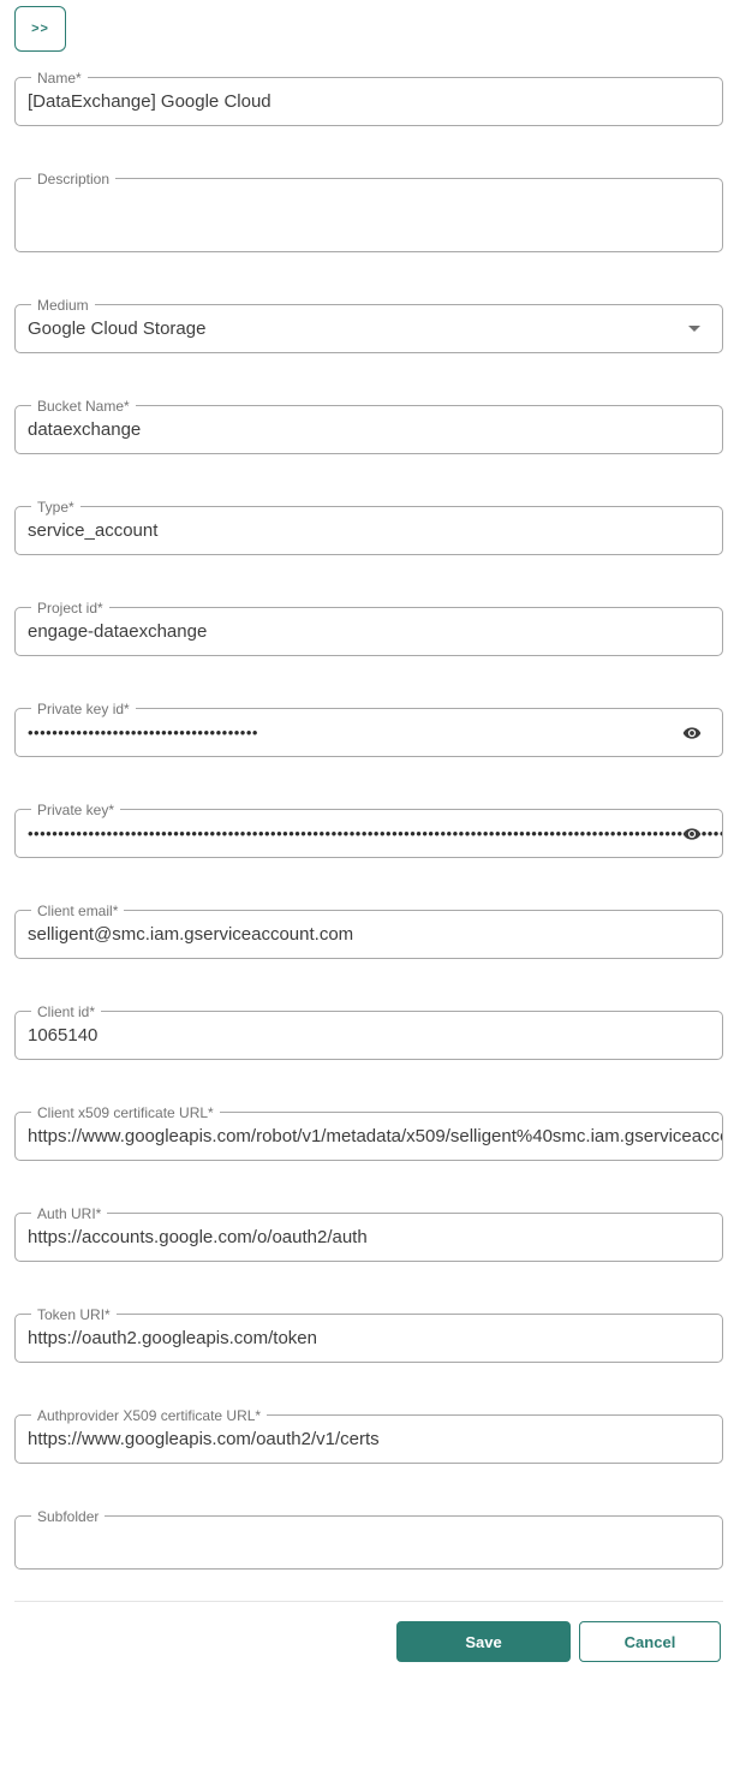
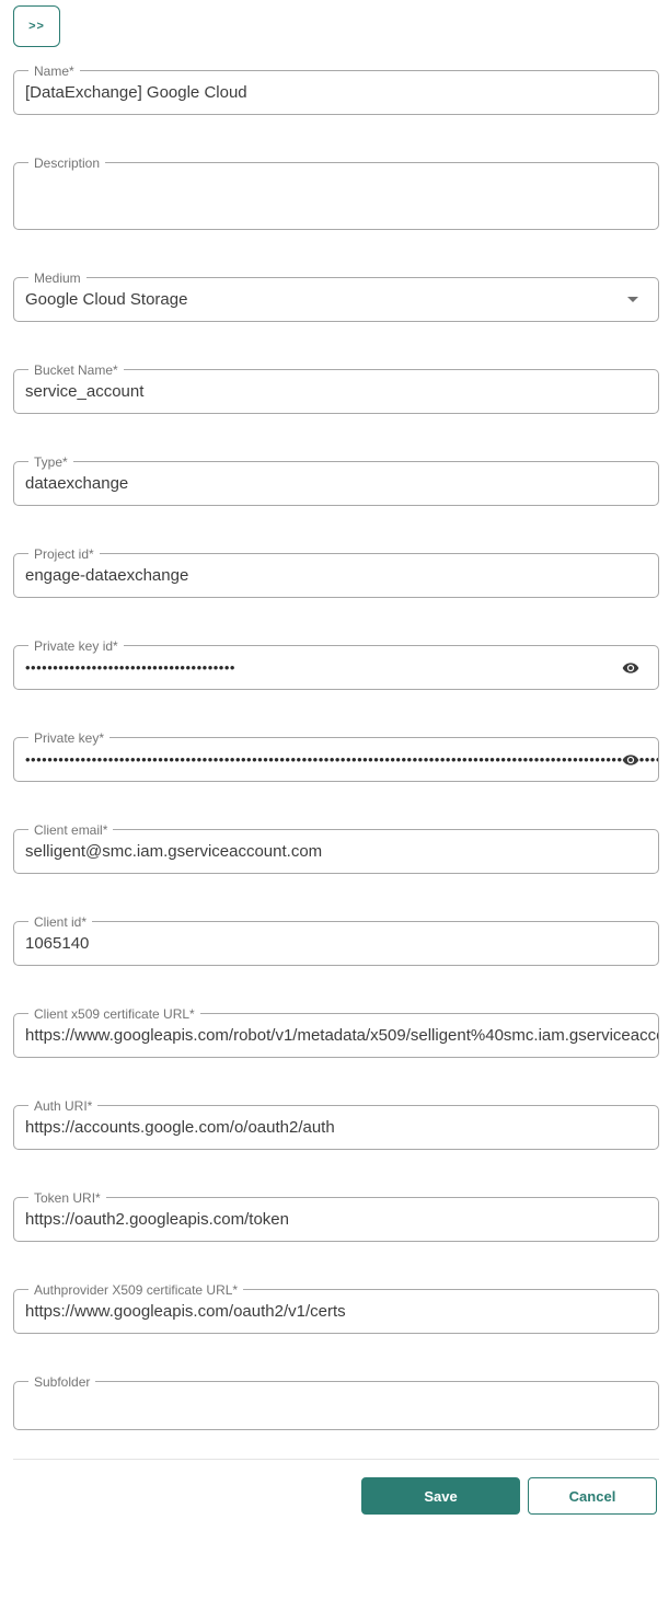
  >>
  Name*
  [DataExchange] Google Cloud
  Description
  Medium
  Google Cloud Storage
  Bucket Name*
- dataexchange
+ service_account
  Type*
- service_account
+ dataexchange
  Project id*
  engage-dataexchange
  Private key id*
  ••••••••••••••••••••••••••••••••••••••
  Private key*
  •••••••••••••••••••••••••••••••••••••••••••••••••••••••••••••••••••••••••••••••••••••••••••••••••••••••••••••••
  Client email*
  selligent@smc.iam.gserviceaccount.com
  Client id*
  1065140
  Client x509 certificate URL*
  https://www.googleapis.com/robot/v1/metadata/x509/selligent%40smc.iam.gserviceacc
  Auth URI*
  https://accounts.google.com/o/oauth2/auth
  Token URI*
  https://oauth2.googleapis.com/token
  Authprovider X509 certificate URL*
  https://www.googleapis.com/oauth2/v1/certs
  Subfolder
  Save
  Cancel
